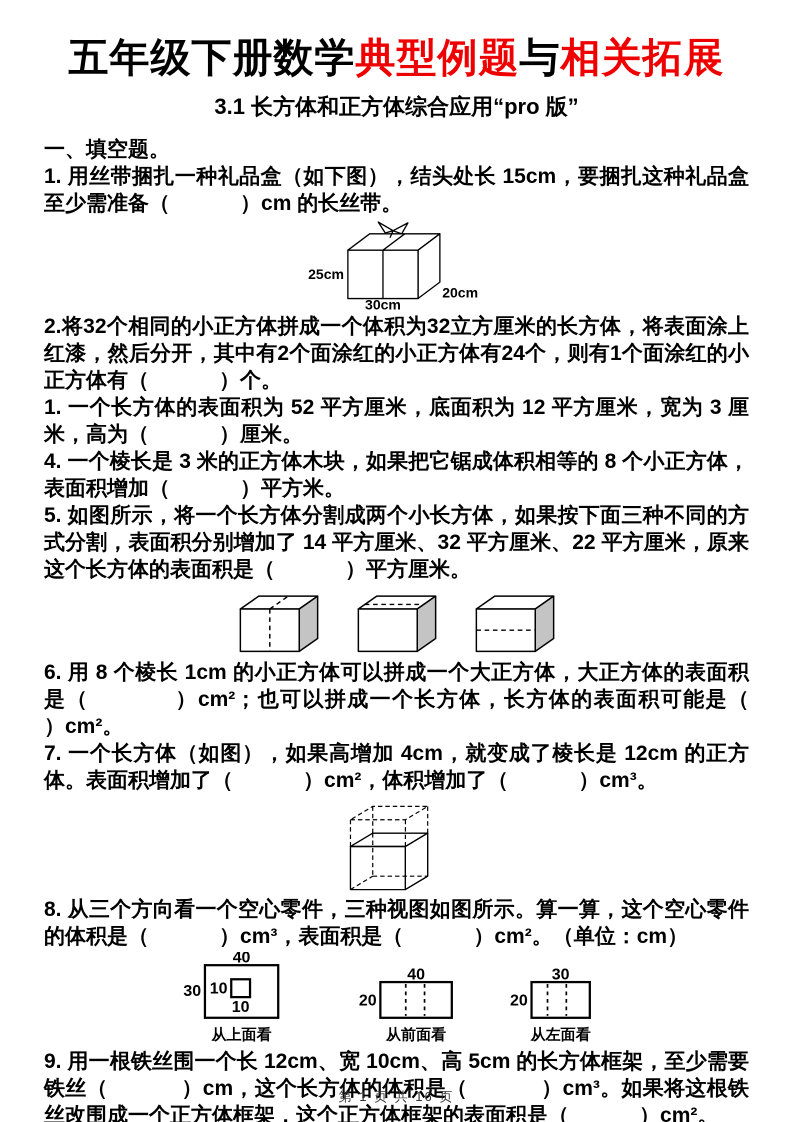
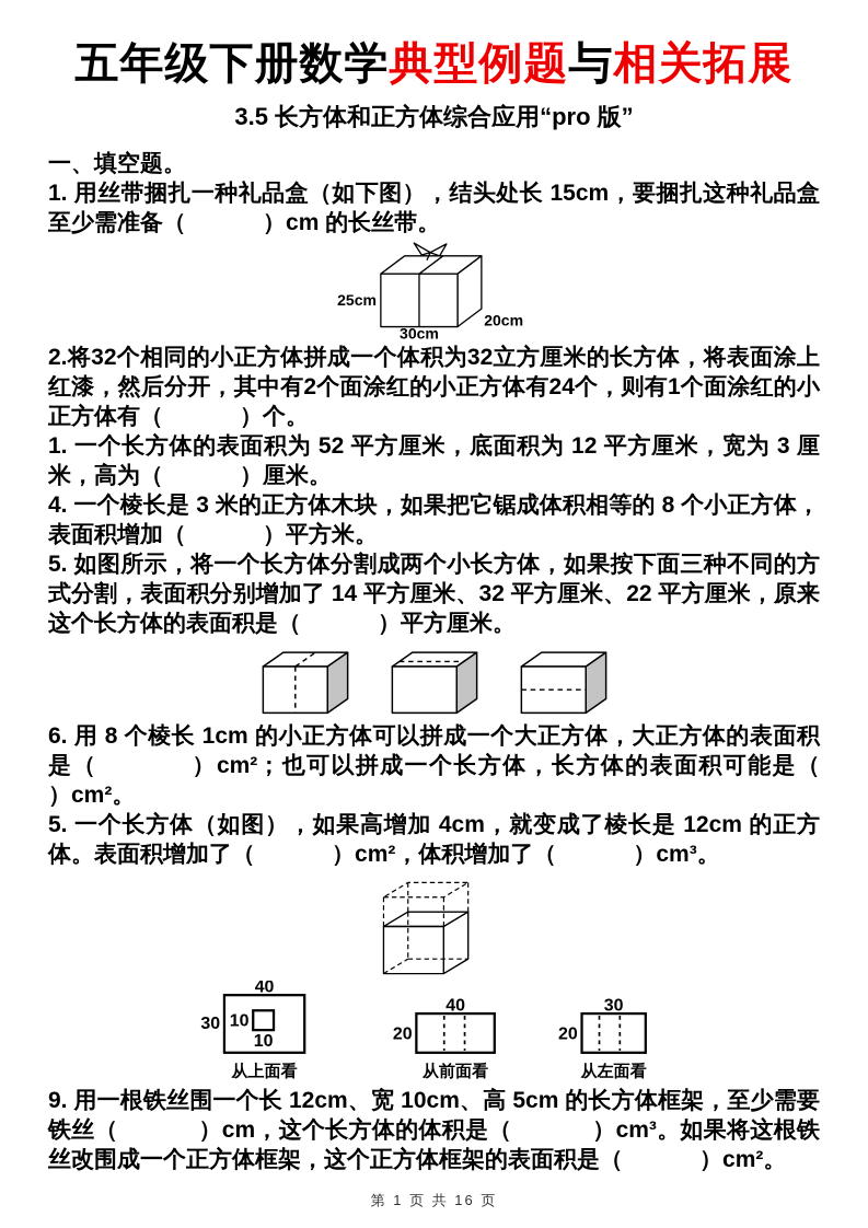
  五年级下册数学典型例题与相关拓展
- 3.1 长方体和正方体综合应用“pro 版”
+ 3.5 长方体和正方体综合应用“pro 版”
  一、填空题。
  1. 用丝带捆扎一种礼品盒（如下图），结头处长 15cm，要捆扎这种礼品盒至少需准备（ ）cm 的长丝带。
  25cm
  30cm
  20cm
  2.将32个相同的小正方体拼成一个体积为32立方厘米的长方体，将表面涂上红漆，然后分开，其中有2个面涂红的小正方体有24个，则有1个面涂红的小正方体有（ ）个。
  1. 一个长方体的表面积为 52 平方厘米，底面积为 12 平方厘米，宽为 3 厘米，高为（ ）厘米。
  4. 一个棱长是 3 米的正方体木块，如果把它锯成体积相等的 8 个小正方体，表面积增加（ ）平方米。
  5. 如图所示，将一个长方体分割成两个小长方体，如果按下面三种不同的方式分割，表面积分别增加了 14 平方厘米、32 平方厘米、22 平方厘米，原来这个长方体的表面积是（ ）平方厘米。
  6. 用 8 个棱长 1cm 的小正方体可以拼成一个大正方体，大正方体的表面积是（ ）cm²；也可以拼成一个长方体，长方体的表面积可能是（ ）cm²。
- 7. 一个长方体（如图），如果高增加 4cm，就变成了棱长是 12cm 的正方体。表面积增加了（ ）cm²，体积增加了（ ）cm³。
+ 5. 一个长方体（如图），如果高增加 4cm，就变成了棱长是 12cm 的正方体。表面积增加了（ ）cm²，体积增加了（ ）cm³。
- 8. 从三个方向看一个空心零件，三种视图如图所示。算一算，这个空心零件的体积是（ ）cm³，表面积是（ ）cm²。（单位：cm）
  40
  30
  10
  10
  从上面看
  40
  20
  从前面看
  30
  20
  从左面看
  9. 用一根铁丝围一个长 12cm、宽 10cm、高 5cm 的长方体框架，至少需要铁丝（ ）cm，这个长方体的体积是（ ）cm³。如果将这根铁丝改围成一个正方体框架，这个正方体框架的表面积是（ ）cm²。
  第 1 页 共 16 页
